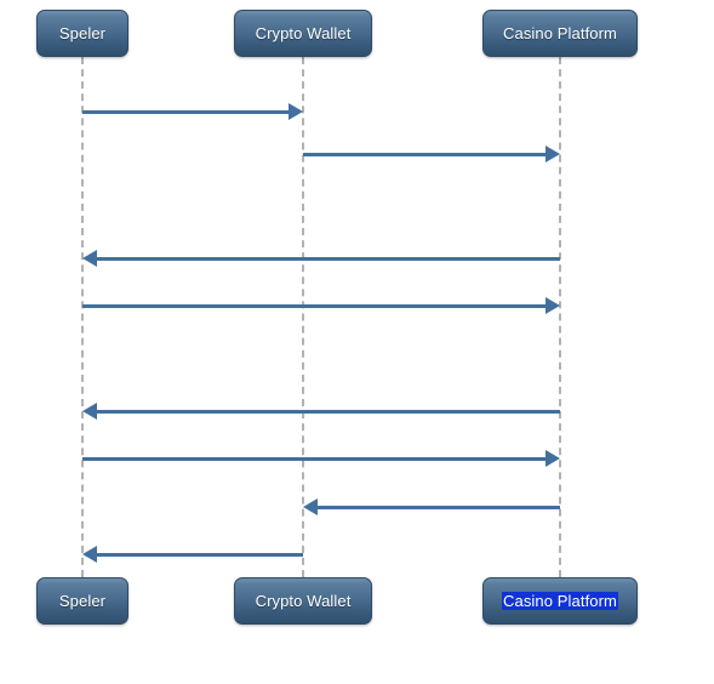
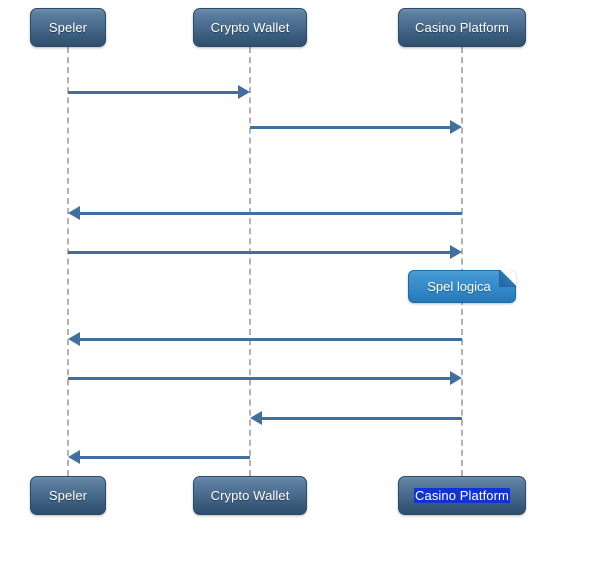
  Speler
  Crypto Wallet
  Casino Platform
+ Spel logica
  Speler
  Crypto Wallet
  Casino Platform
